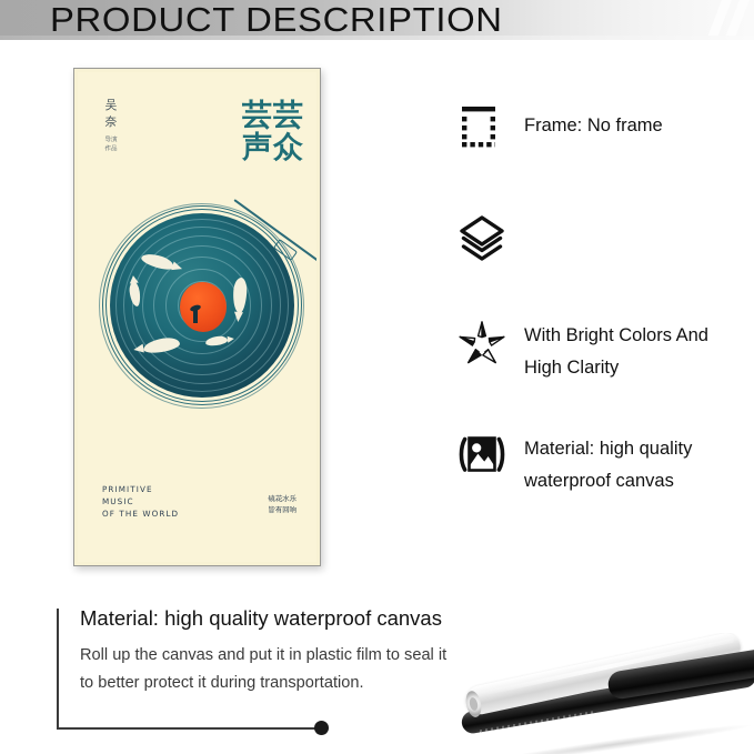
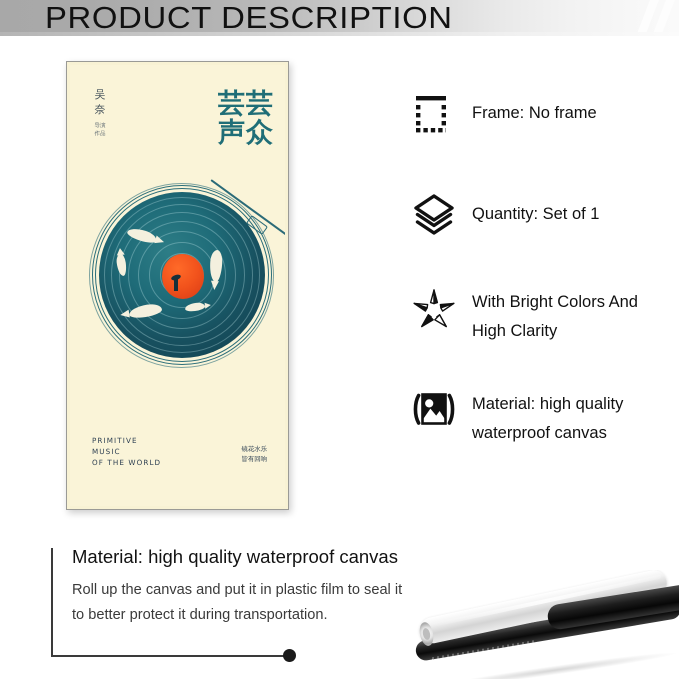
  PRODUCT DESCRIPTION
  吴奈
  芸
  众
  芸
  声
  PRIMITIVE
  MUSIC
  OF THE WORLD
  镜花水乐
  皆有回响
  Frame: No frame
+ Quantity: Set of 1
  With Bright Colors And High Clarity
  Material: high quality waterproof canvas
  Material: high quality waterproof canvas
  Roll up the canvas and put it in plastic film to seal it
  to better protect it during transportation.
